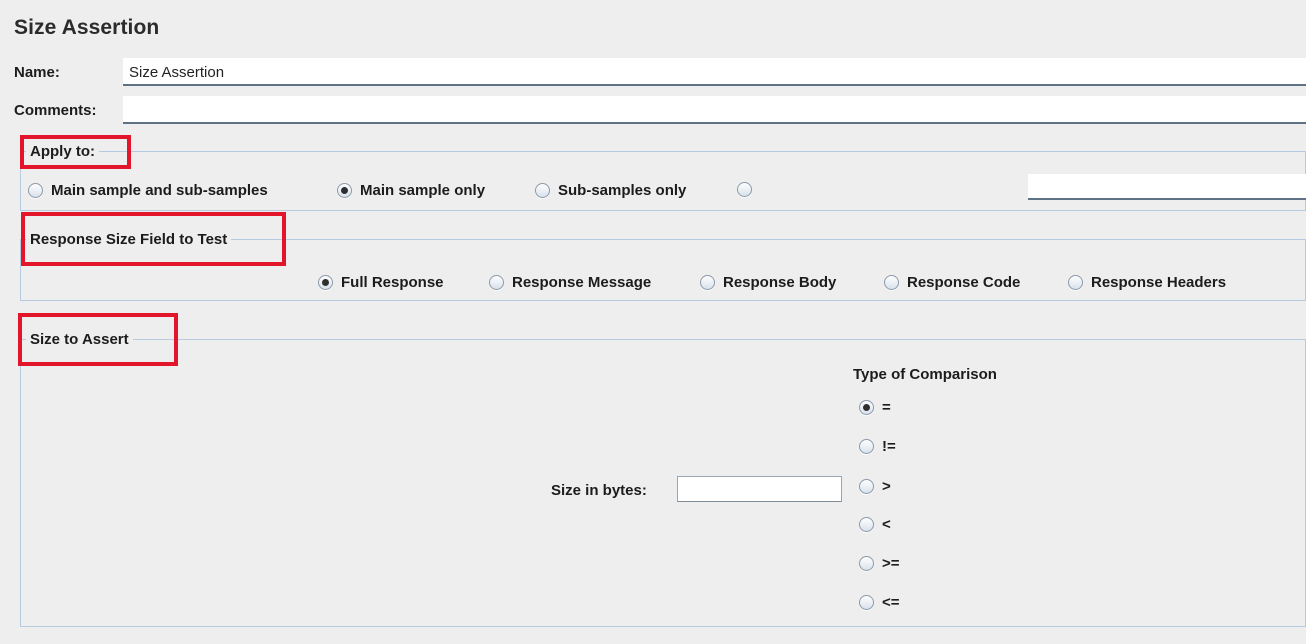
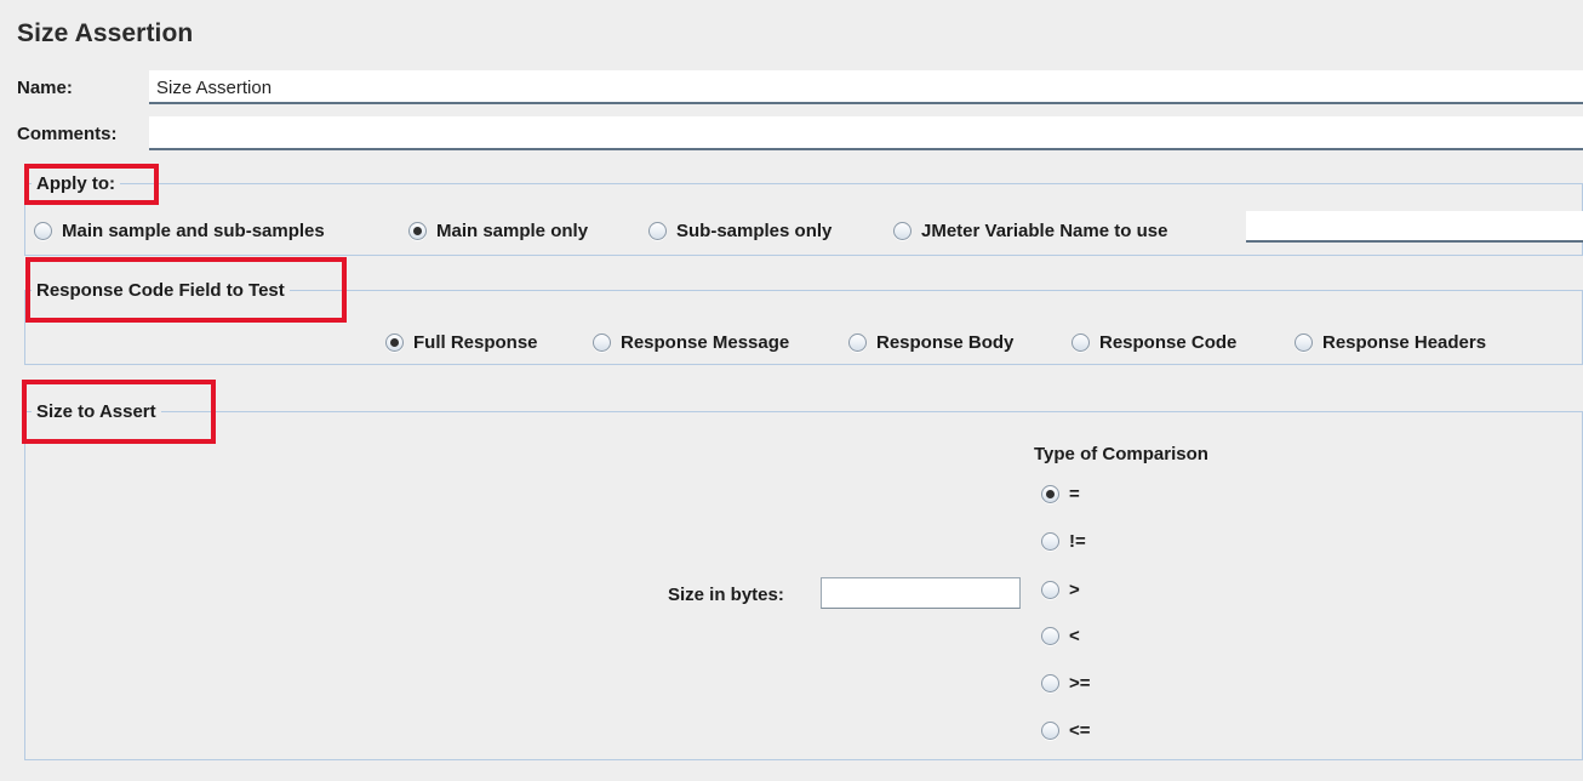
  Size Assertion
  Name:
  Size Assertion
  Comments:
  Apply to:
  Main sample and sub-samples
  Main sample only
  Sub-samples only
+ JMeter Variable Name to use
- Response Size Field to Test
+ Response Code Field to Test
  Full Response
  Response Message
  Response Body
  Response Code
  Response Headers
  Size to Assert
  Type of Comparison
  =
  !=
  >
  <
  >=
  <=
  Size in bytes:
